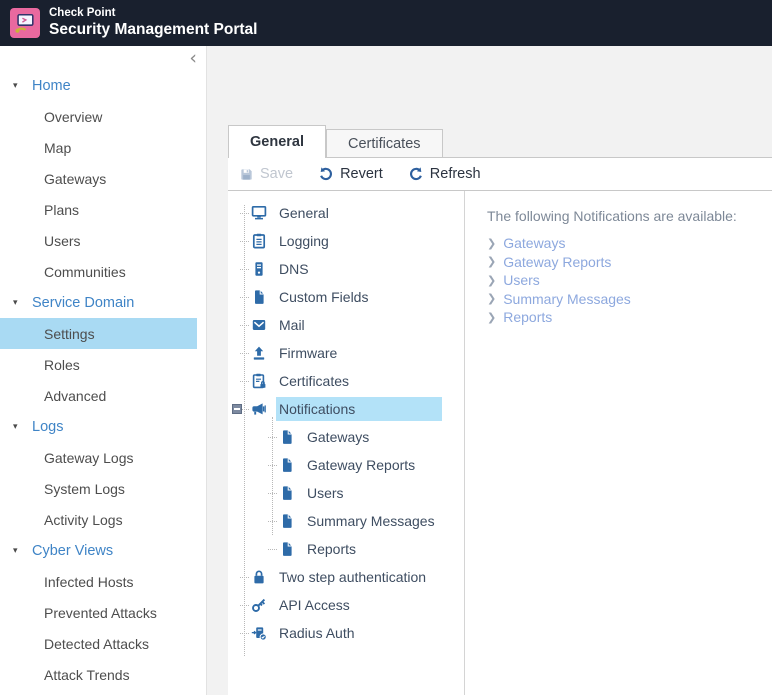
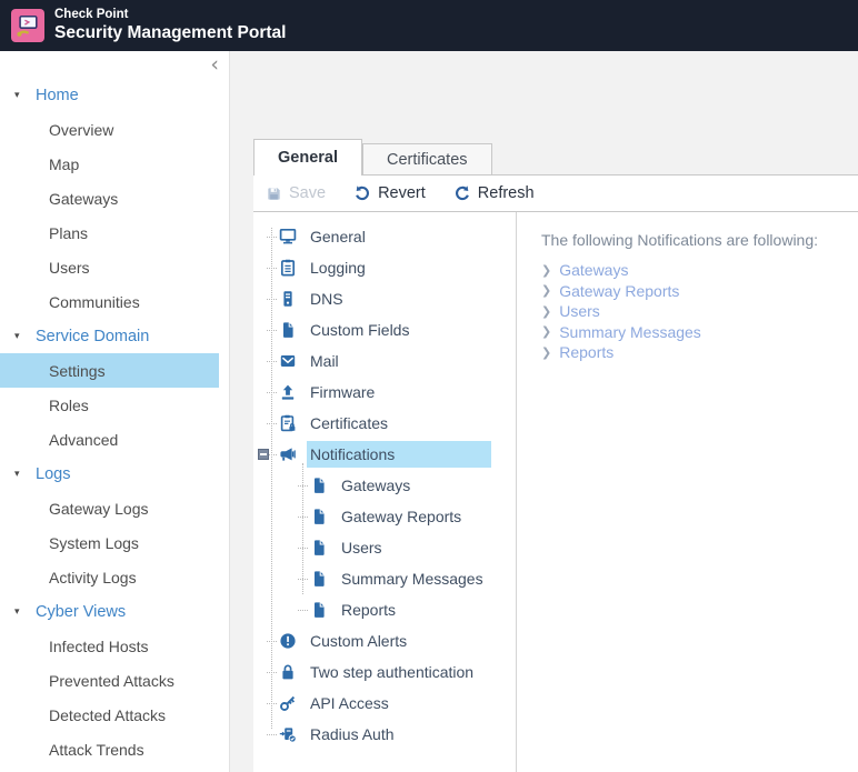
  Check Point
  Security Management Portal
  ‹
  ▾
  Home
  Overview
  Map
  Gateways
  Plans
  Users
  Communities
  ▾
  Service Domain
  Settings
  Roles
  Advanced
  ▾
  Logs
  Gateway Logs
  System Logs
  Activity Logs
  ▾
  Cyber Views
  Infected Hosts
  Prevented Attacks
  Detected Attacks
  Attack Trends
  General
  Certificates
  Save
  Revert
  Refresh
  General
  Logging
  DNS
  Custom Fields
  Mail
  Firmware
  Certificates
  Notifications
  Gateways
  Gateway Reports
  Users
  Summary Messages
  Reports
+ Custom Alerts
  Two step authentication
  API Access
  Radius Auth
- The following Notifications are available:
+ The following Notifications are following:
  ❯
  Gateways
  ❯
  Gateway Reports
  ❯
  Users
  ❯
  Summary Messages
  ❯
  Reports
